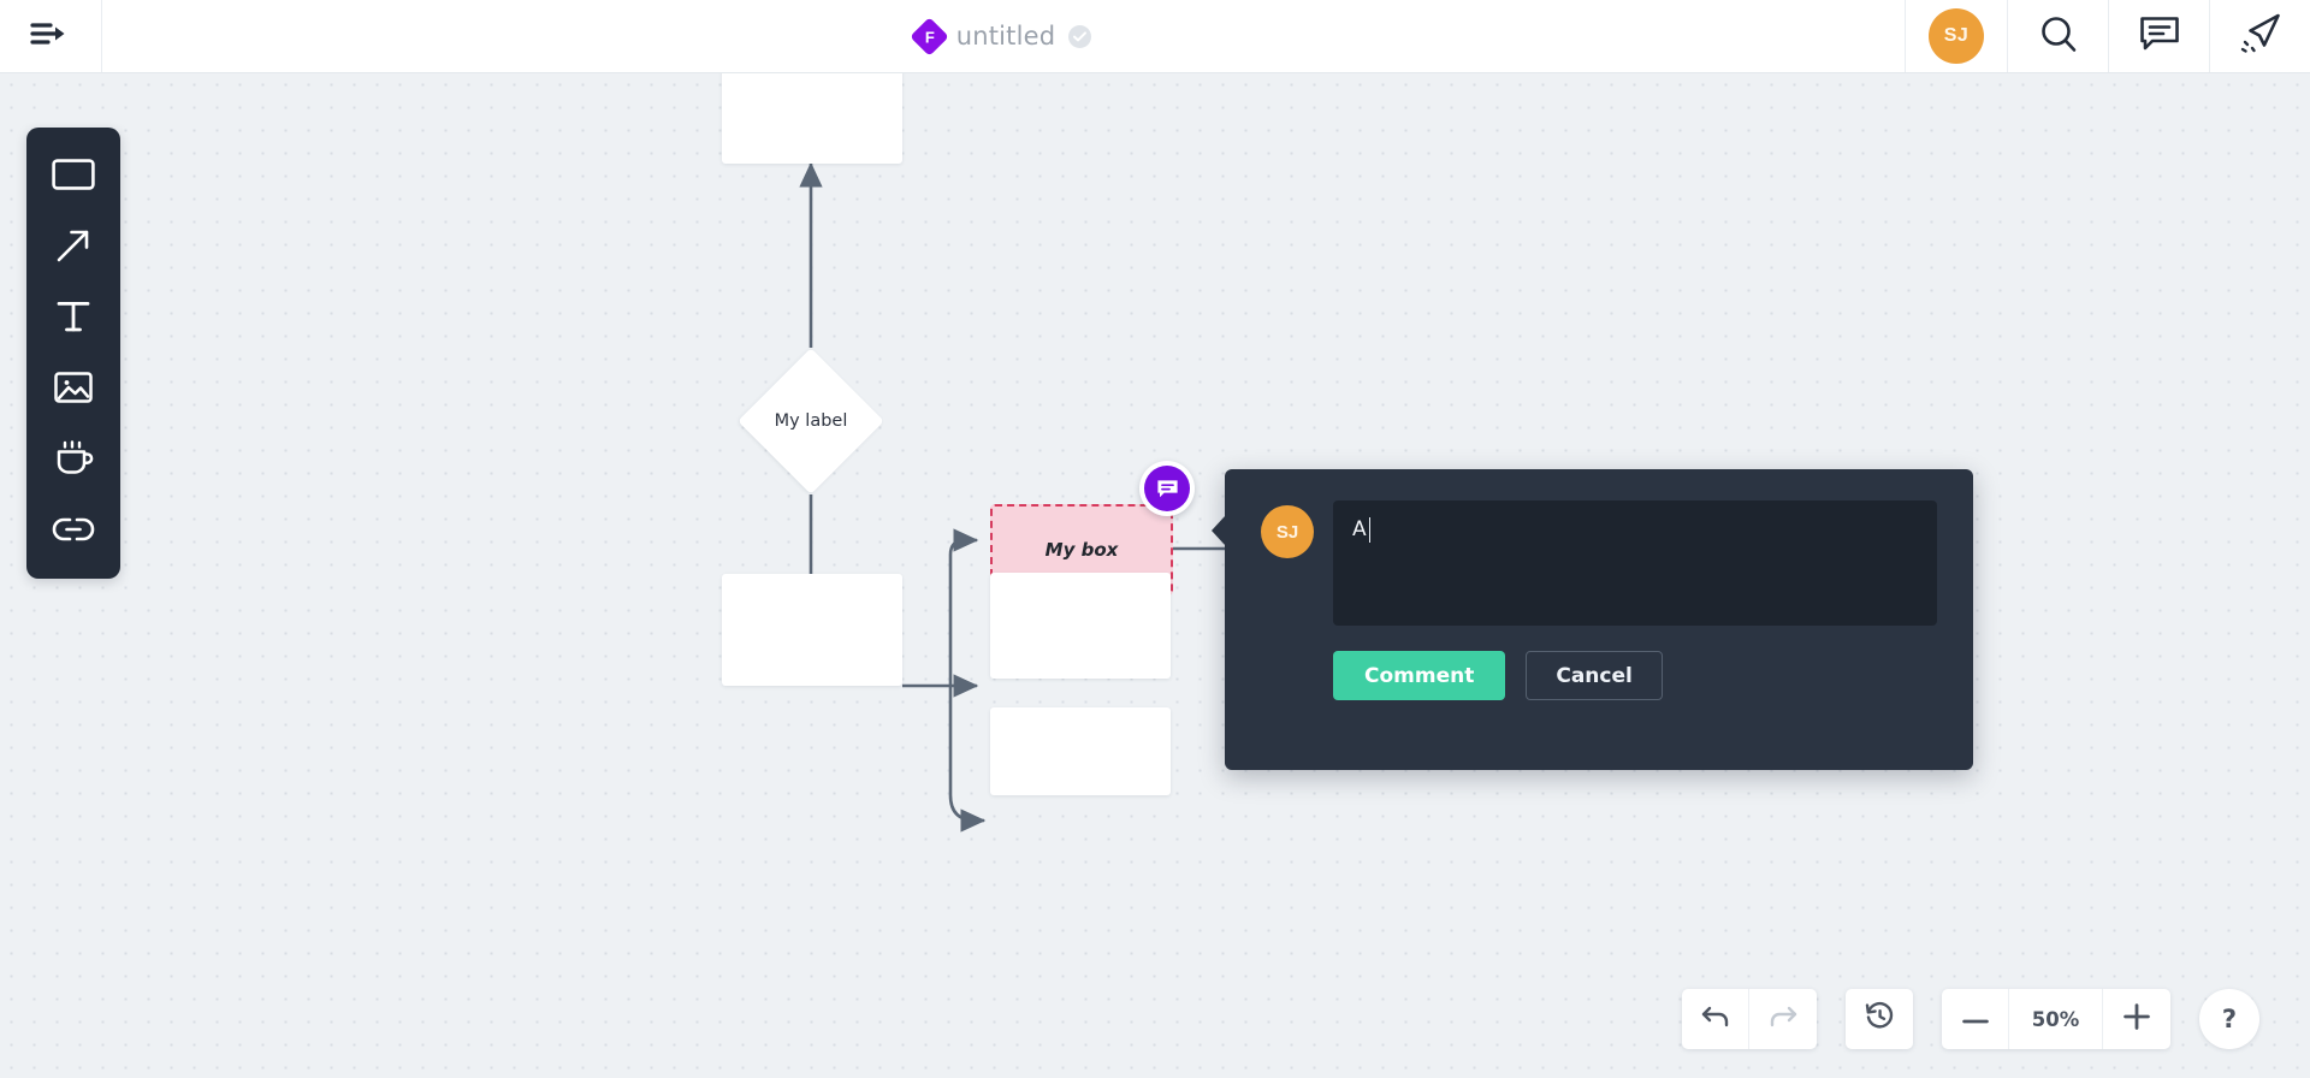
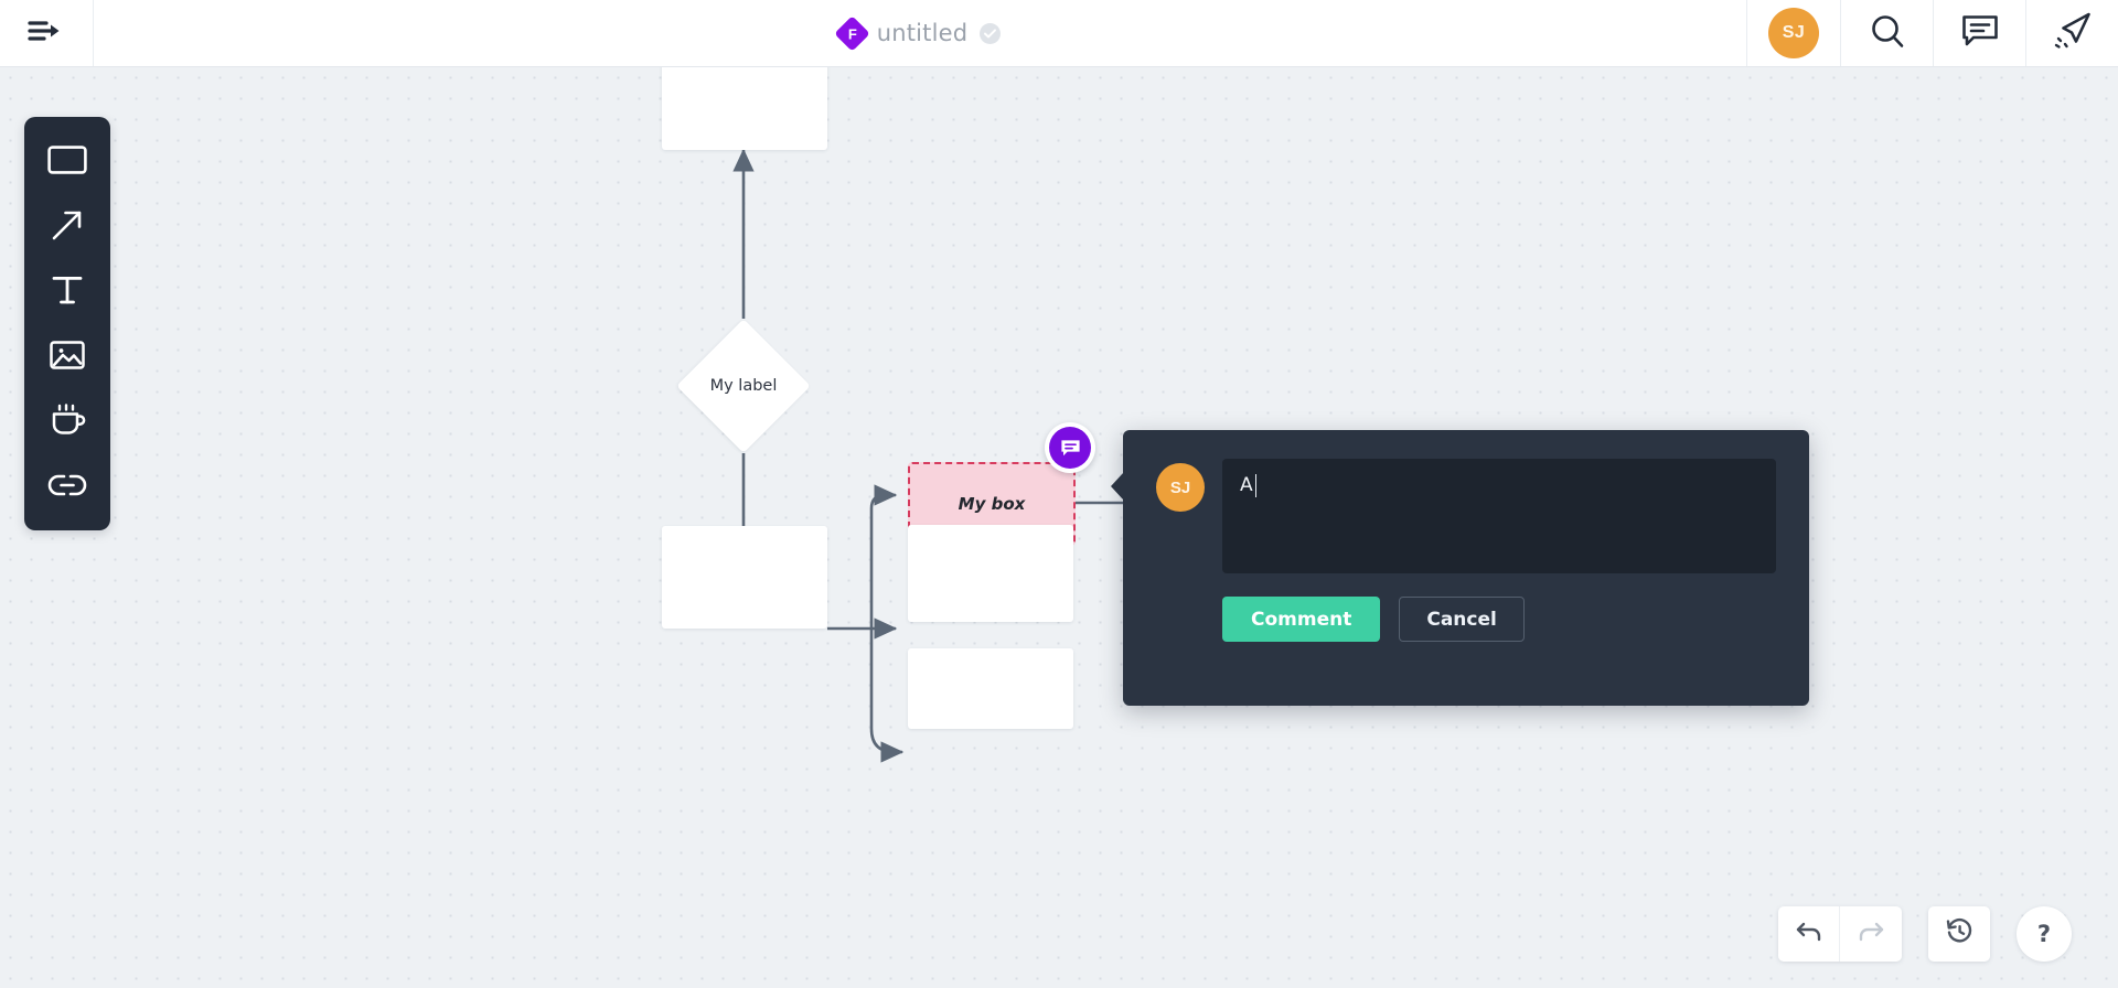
  untitled
  SJ
  My label
  My box
  SJ
  A
  Comment
  Cancel
- 50%
  ?
